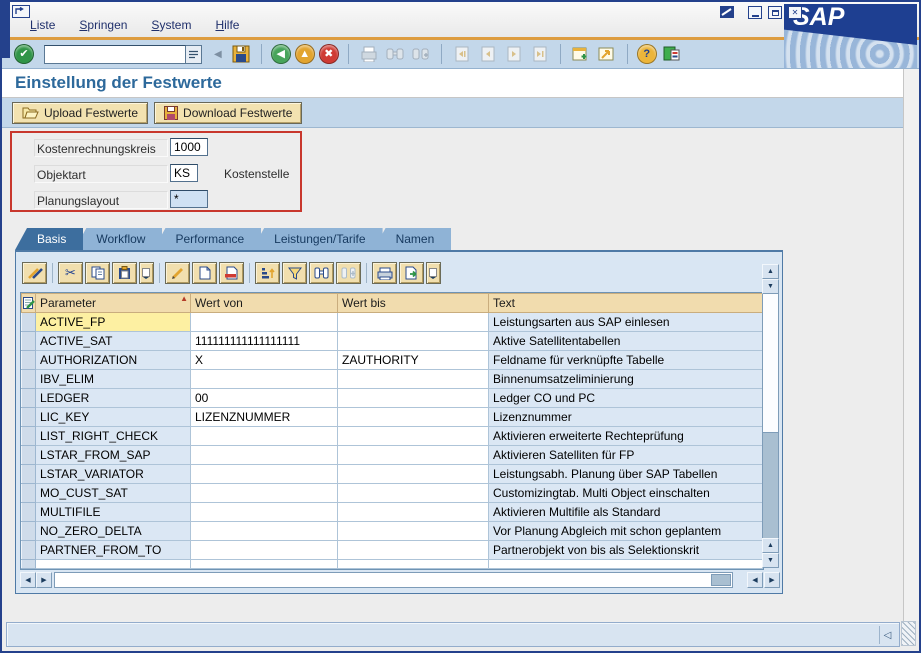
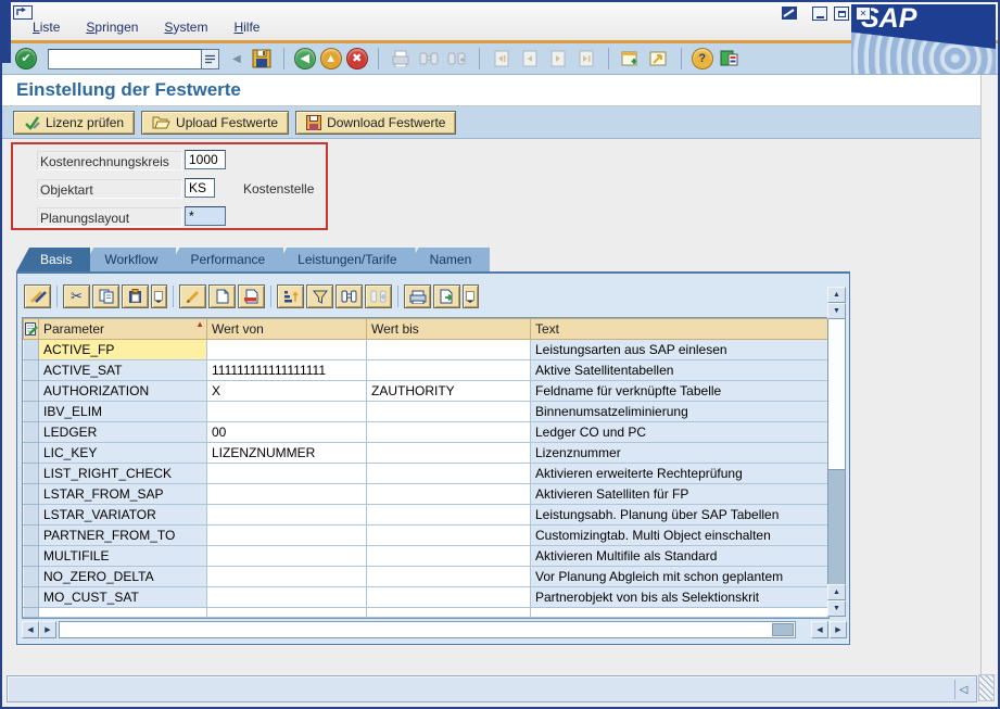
  Liste
  Springen
  System
  Hilfe
  ✕
  ✔
  ◀
  ◀
  ▲
  ✖
  ?
  Einstellung der Festwerte
+ Lizenz prüfen
  Upload Festwerte
  Download Festwerte
  Kostenrechnungskreis
  1000
  Objektart
  KS
  Kostenstelle
  Planungslayout
  *
  Basis
  Workflow
  Performance
  Leistungen/Tarife
  Namen
  ✂
  	Parameter ▲	Wert von	Wert bis	Text
  	ACTIVE_FP			Leistungsarten aus SAP einlesen
  	ACTIVE_SAT	111111111111111111		Aktive Satellitentabellen
  	AUTHORIZATION	X	ZAUTHORITY	Feldname für verknüpfte Tabelle
  	IBV_ELIM			Binnenumsatzeliminierung
  	LEDGER	00		Ledger CO und PC
  	LIC_KEY	LIZENZNUMMER		Lizenznummer
  	LIST_RIGHT_CHECK			Aktivieren erweiterte Rechteprüfung
  	LSTAR_FROM_SAP			Aktivieren Satelliten für FP
  	LSTAR_VARIATOR			Leistungsabh. Planung über SAP Tabellen
- 	MO_CUST_SAT			Customizingtab. Multi Object einschalten
+ 	PARTNER_FROM_TO			Customizingtab. Multi Object einschalten
  	MULTIFILE			Aktivieren Multifile als Standard
  	NO_ZERO_DELTA			Vor Planung Abgleich mit schon geplantem
- 	PARTNER_FROM_TO			Partnerobjekt von bis als Selektionskrit
+ 	MO_CUST_SAT			Partnerobjekt von bis als Selektionskrit
  ◁
